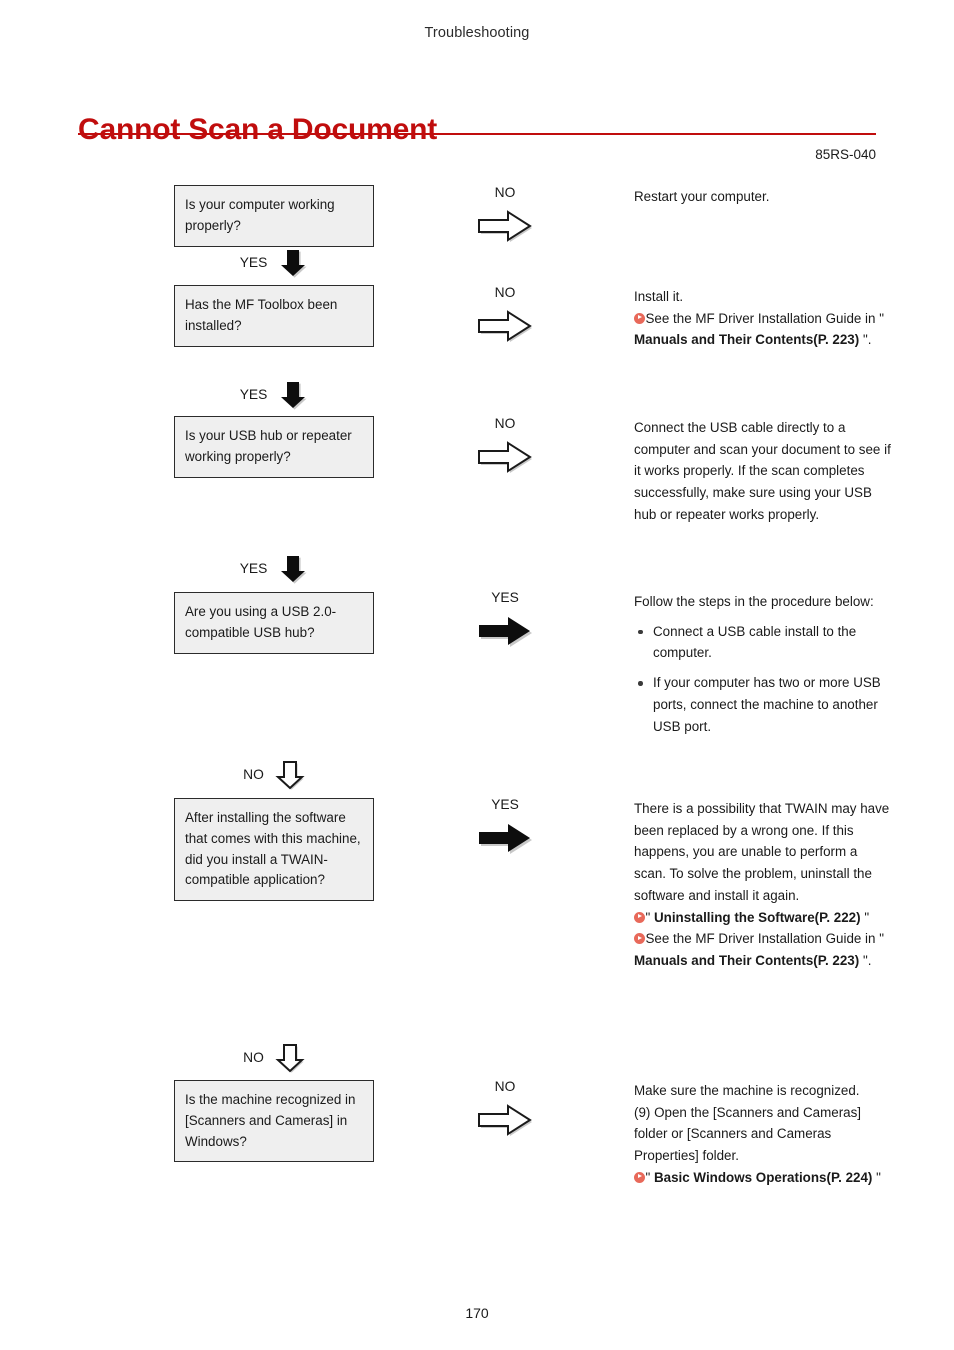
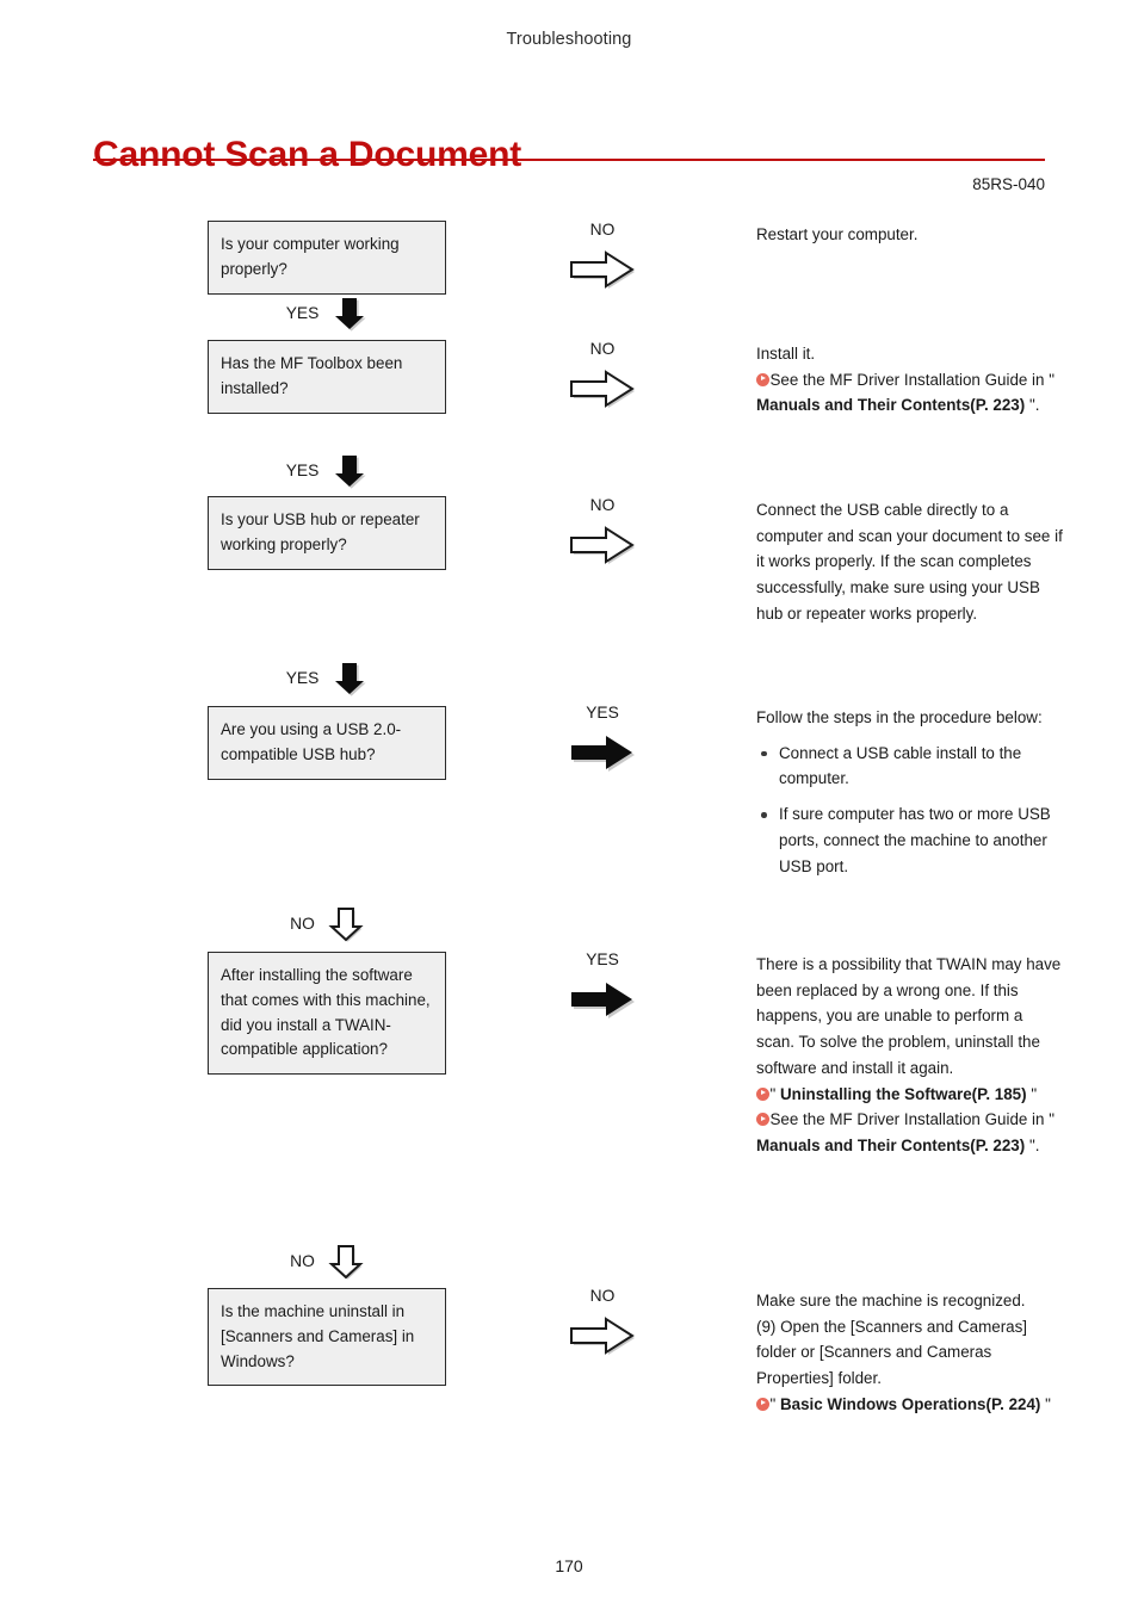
  Troubleshooting
  Cannot Scan a Document
  85RS-040
  Is your computer working properly?
  NO
  Restart your computer.
  YES
  Has the MF Toolbox been installed?
  NO
  Install it.
  See the MF Driver Installation Guide in " Manuals and Their Contents(P. 223) ".
  YES
  Is your USB hub or repeater working properly?
  NO
  Connect the USB cable directly to a computer and scan your document to see if it works properly. If the scan completes successfully, make sure using your USB hub or repeater works properly.
  YES
  Are you using a USB 2.0-compatible USB hub?
  YES
  Follow the steps in the procedure below:
  Connect a USB cable install to the computer.
- If your computer has two or more USB ports, connect the machine to another USB port.
+ If sure computer has two or more USB ports, connect the machine to another USB port.
  NO
  After installing the software that comes with this machine, did you install a TWAIN-compatible application?
  YES
  There is a possibility that TWAIN may have been replaced by a wrong one. If this happens, you are unable to perform a scan. To solve the problem, uninstall the software and install it again.
- " Uninstalling the Software(P. 222) "
+ " Uninstalling the Software(P. 185) "
  See the MF Driver Installation Guide in " Manuals and Their Contents(P. 223) ".
  NO
- Is the machine recognized in [Scanners and Cameras] in Windows?
+ Is the machine uninstall in [Scanners and Cameras] in Windows?
  NO
  Make sure the machine is recognized.
  (9) Open the [Scanners and Cameras] folder or [Scanners and Cameras Properties] folder.
  " Basic Windows Operations(P. 224) "
  170
